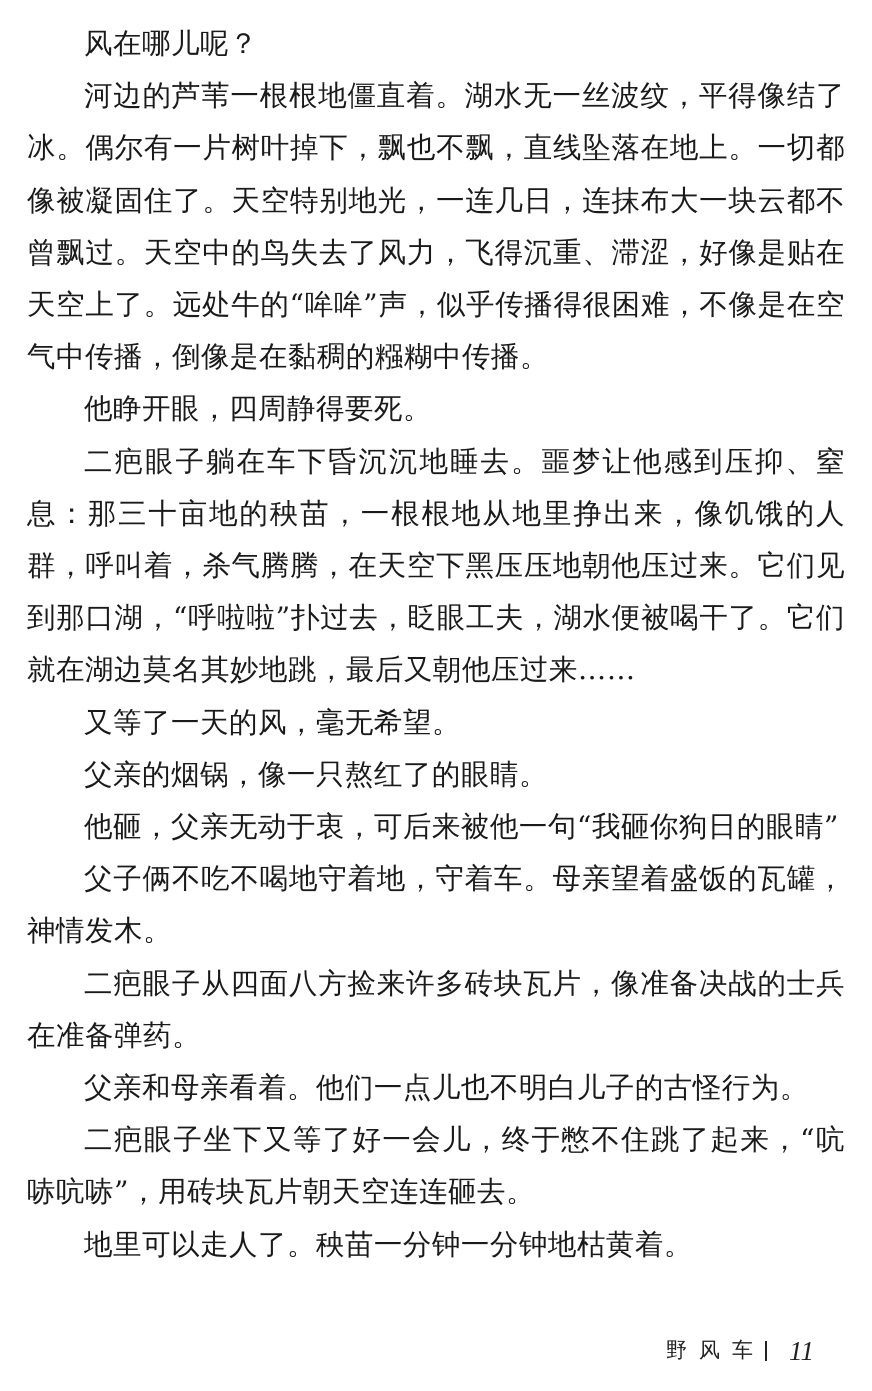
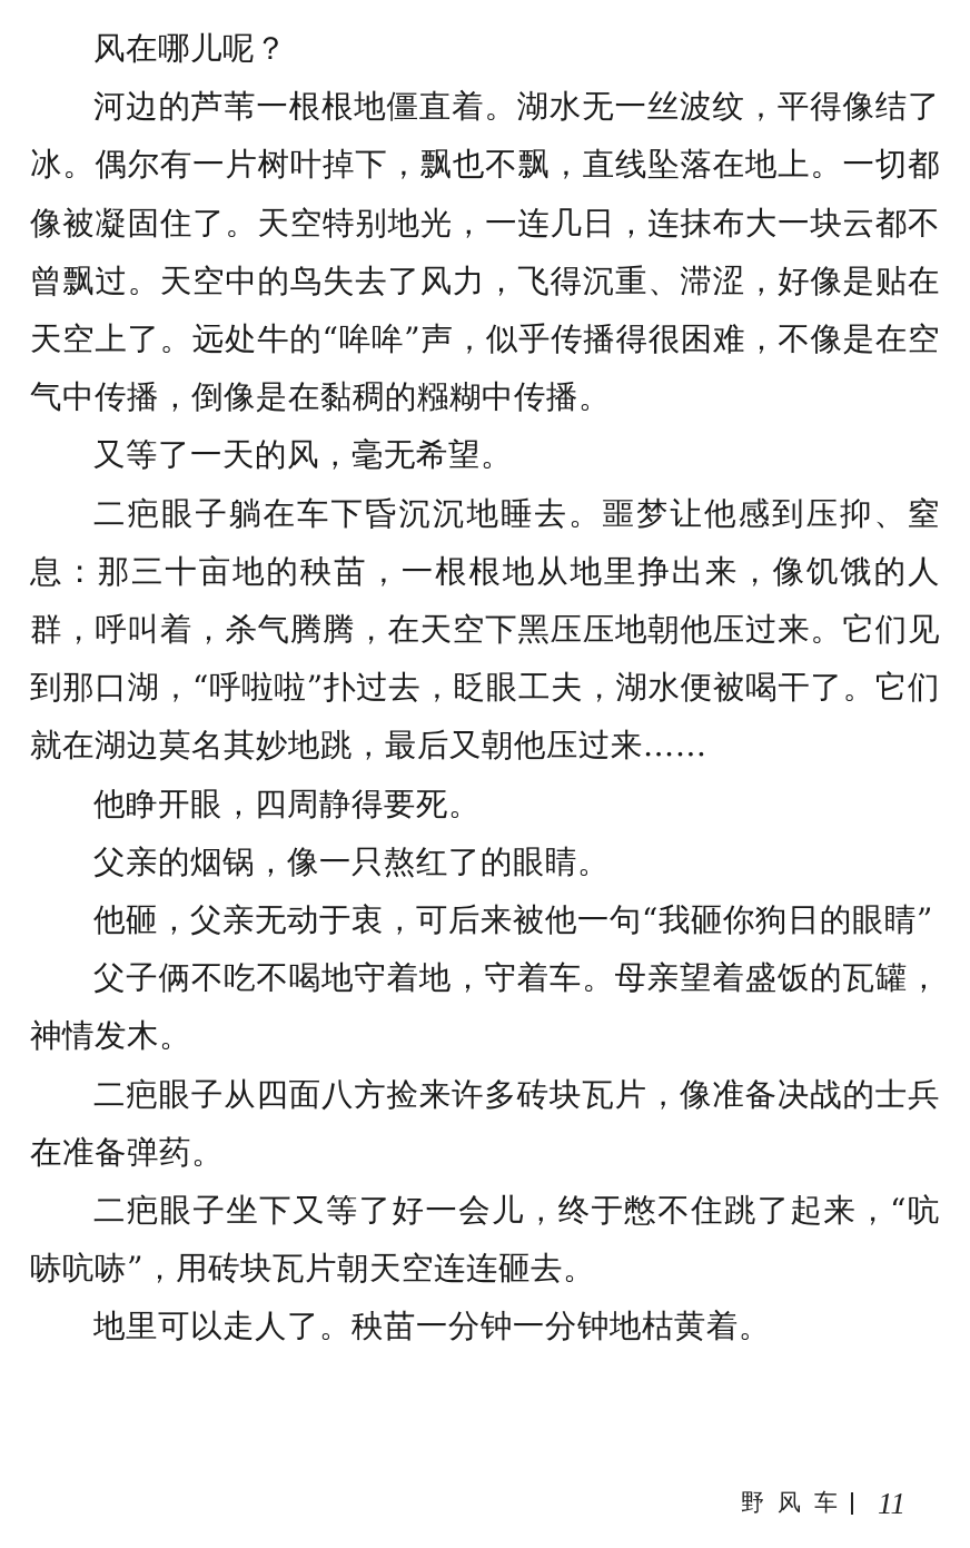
  风在哪儿呢？
  河边的芦苇一根根地僵直着。湖水无一丝波纹，平得像结了冰。偶尔有一片树叶掉下，飘也不飘，直线坠落在地上。一切都像被凝固住了。天空特别地光，一连几日，连抹布大一块云都不曾飘过。天空中的鸟失去了风力，飞得沉重、滞涩，好像是贴在天空上了。远处牛的“哞哞”声，似乎传播得很困难，不像是在空气中传播，倒像是在黏稠的糨糊中传播。
- 他睁开眼，四周静得要死。
+ 又等了一天的风，毫无希望。
  二疤眼子躺在车下昏沉沉地睡去。噩梦让他感到压抑、窒息：那三十亩地的秧苗，一根根地从地里挣出来，像饥饿的人群，呼叫着，杀气腾腾，在天空下黑压压地朝他压过来。它们见到那口湖，“呼啦啦”扑过去，眨眼工夫，湖水便被喝干了。它们就在湖边莫名其妙地跳，最后又朝他压过来……
- 又等了一天的风，毫无希望。
+ 他睁开眼，四周静得要死。
  父亲的烟锅，像一只熬红了的眼睛。
  他砸，父亲无动于衷，可后来被他一句“我砸你狗日的眼睛”
  父子俩不吃不喝地守着地，守着车。母亲望着盛饭的瓦罐，神情发木。
  二疤眼子从四面八方捡来许多砖块瓦片，像准备决战的士兵在准备弹药。
- 父亲和母亲看着。他们一点儿也不明白儿子的古怪行为。
  二疤眼子坐下又等了好一会儿，终于憋不住跳了起来，“吭哧吭哧”，用砖块瓦片朝天空连连砸去。
  地里可以走人了。秧苗一分钟一分钟地枯黄着。
  野风车
  11
